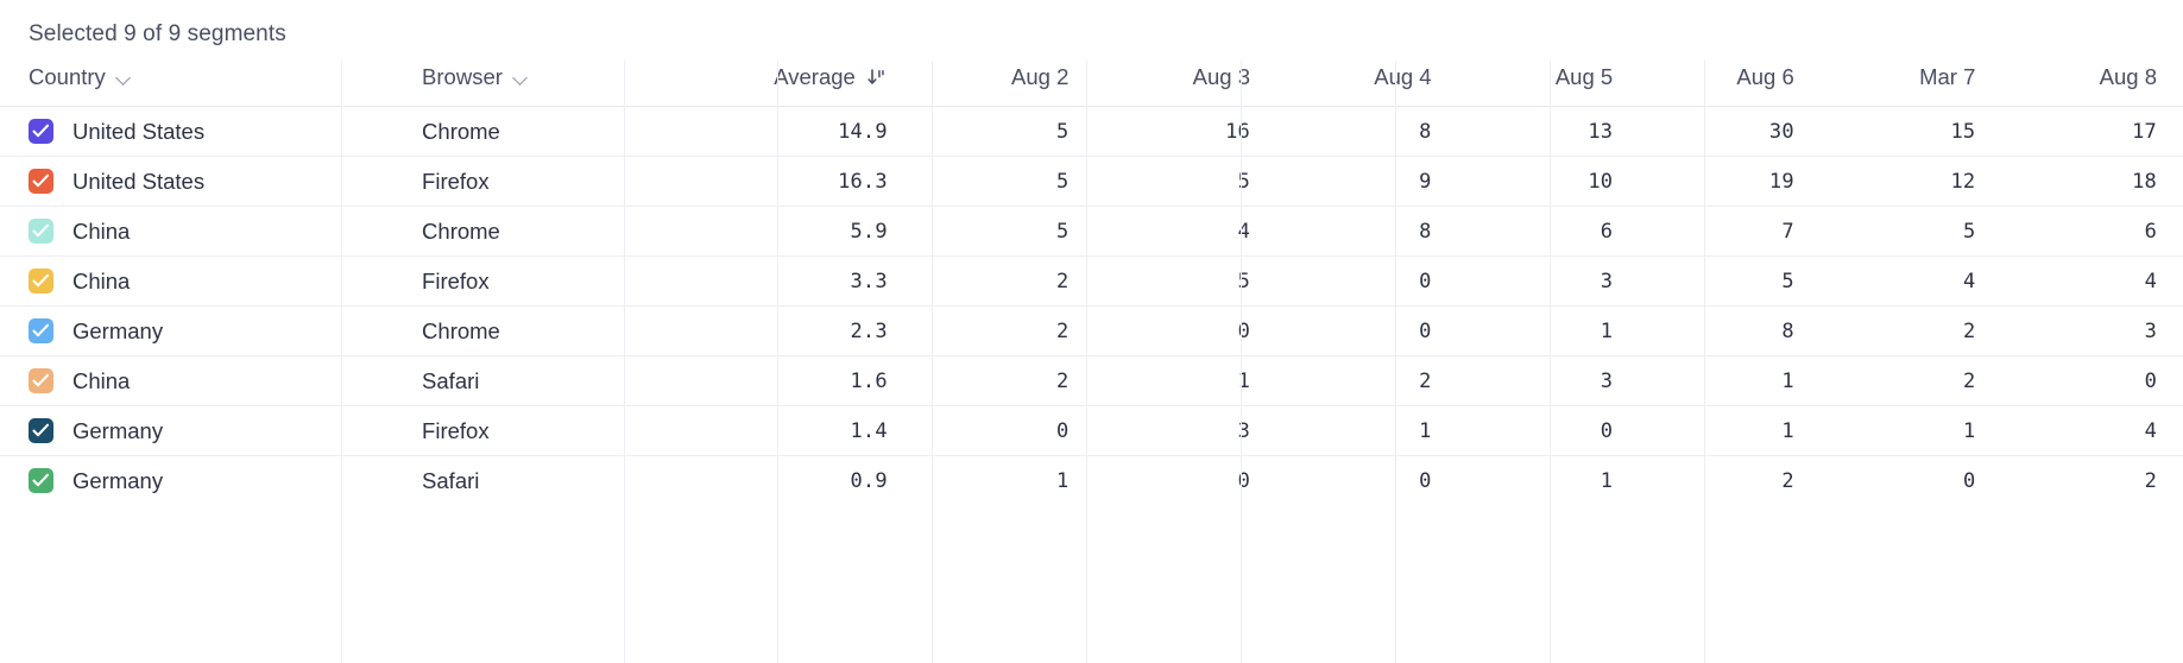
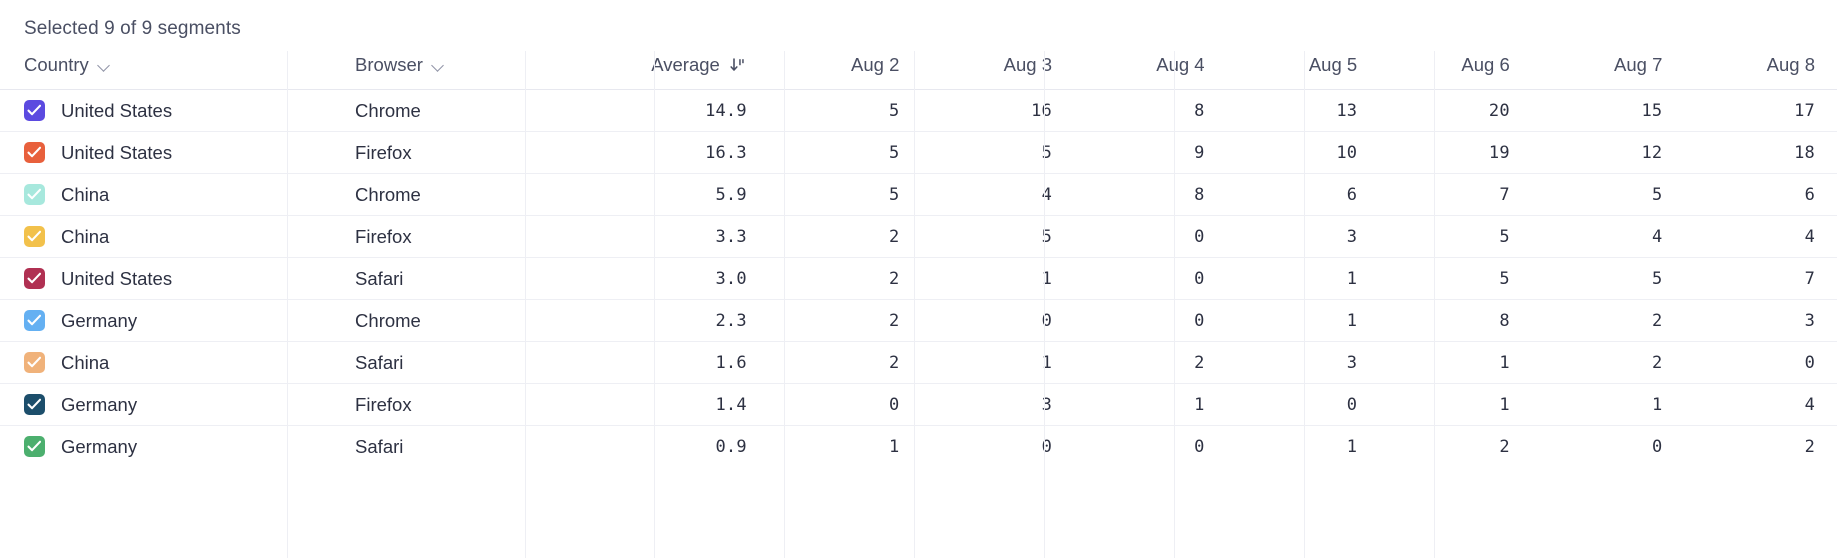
  Selected 9 of 9 segments
- Country	Browser	Average	Aug 2	Aug 3	Ag 4	Aug 5	Aug 6	Mar 7	Aug 8
+ Country	Browser	Average	Aug 2	Aug 3	Ag 4	Aug 5	Aug 6	Aug 7	Aug 8
- United States	Chrome	14.9	5	16	8	13	30	15	17
+ United States	Chrome	14.9	5	16	8	13	20	15	17
  United States	Firefox	16.3	5	5	9	10	19	12	18
  China	Chrome	5.9	5	4	8	6	7	5	6
  China	Firefox	3.3	2	5	0	3	5	4	4
+ United States	Safari	3.0	2	1	0	1	5	5	7
  Germany	Chrome	2.3	2	0	0	1	8	2	3
  China	Safari	1.6	2	1	2	3	1	2	0
  Germany	Firefox	1.4	0	3	1	0	1	1	4
  Germany	Safari	0.9	1	0	0	1	2	0	2
